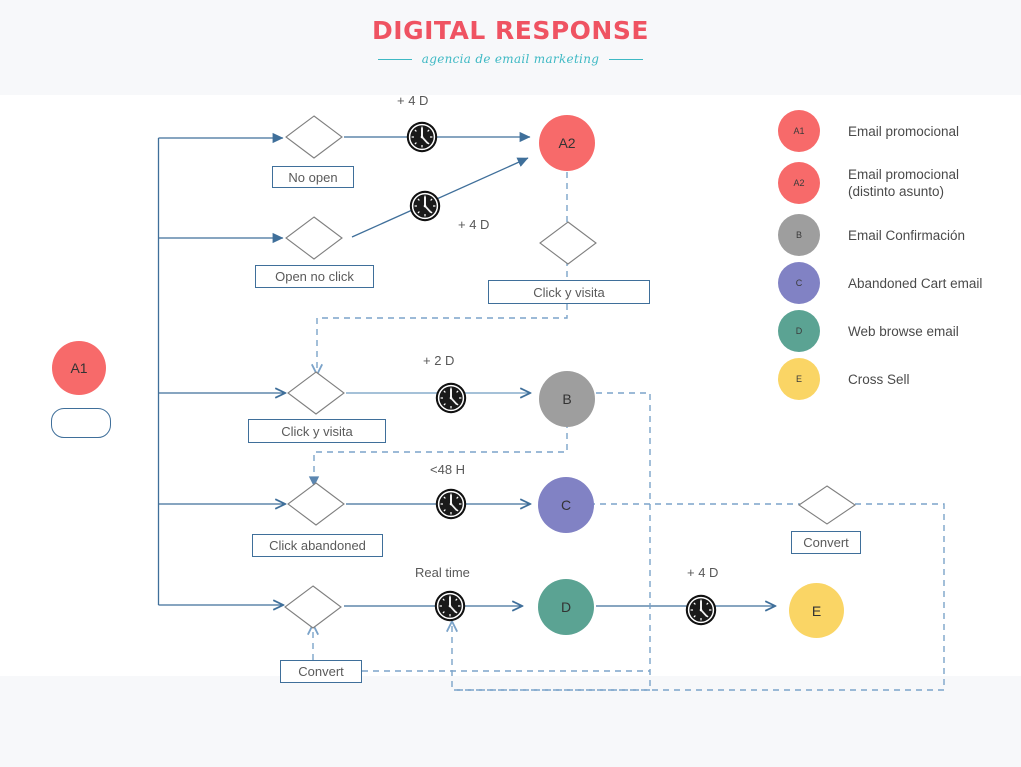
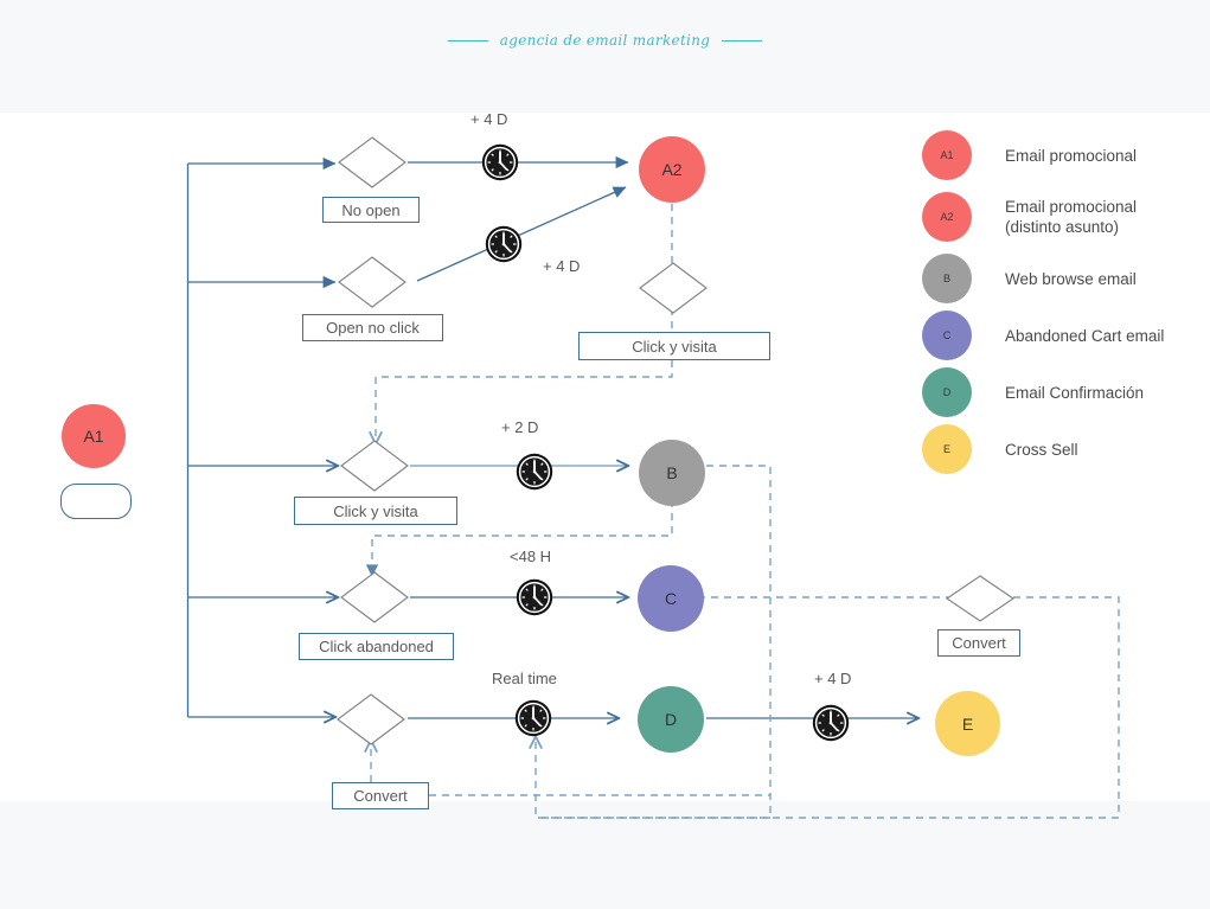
- DIGITAL RESPONSE
  agencia de email marketing
  A1
  A2
  B
  C
  D
  E
  No open
  Open no click
  Click y visita
  Click y visita
  Click abandoned
  Convert
  Convert
  + 4 D
  + 4 D
  + 2 D
  <48 H
  Real time
  + 4 D
  A1
  Email promocional
  A2
  Email promocional
  (distinto asunto)
  B
- Email Confirmación
+ Web browse email
  C
  Abandoned Cart email
  D
- Web browse email
+ Email Confirmación
  E
  Cross Sell
